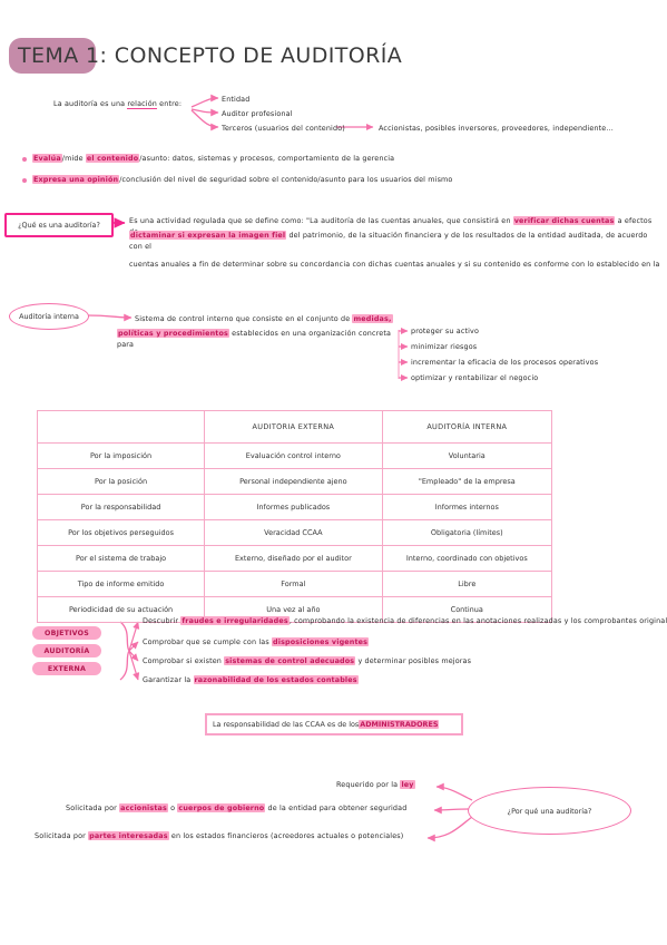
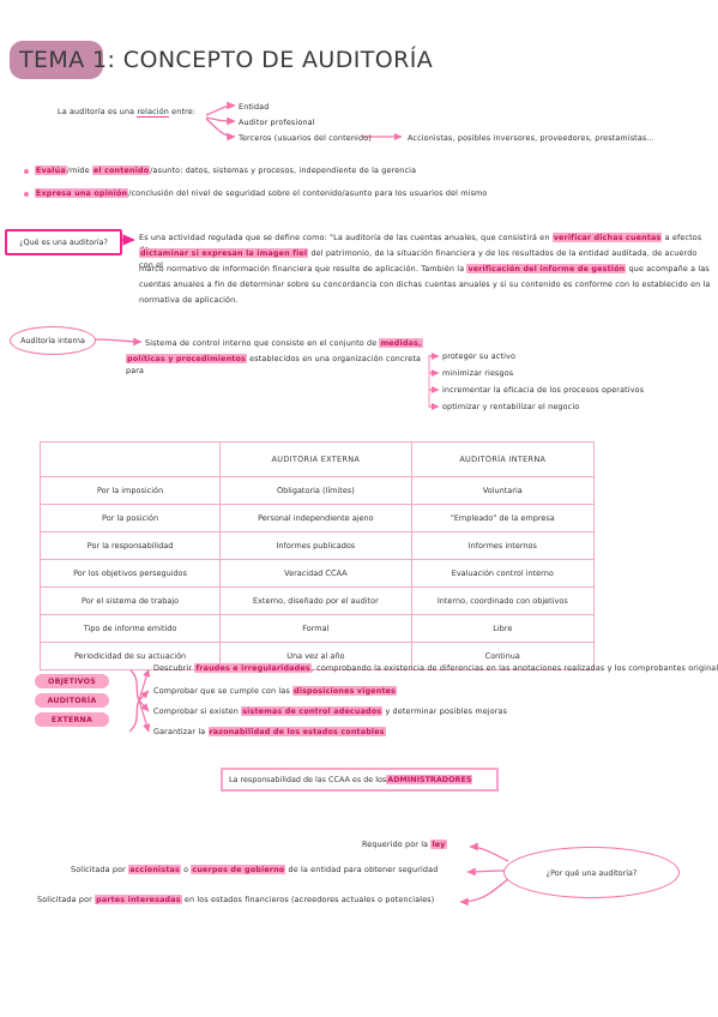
  TEMA 1: CONCEPTO DE AUDITORÍA
  La auditoría es una relación entre:
  Entidad
  Auditor profesional
  Terceros (usuarios del contenido)
- Accionistas, posibles inversores, proveedores, independiente...
+ Accionistas, posibles inversores, proveedores, prestamistas...
- Evalúa /mide el contenido /asunto: datos, sistemas y procesos, comportamiento de la gerencia
+ Evalúa /mide el contenido /asunto: datos, sistemas y procesos, independiente de la gerencia
  Expresa una opinión /conclusión del nivel de seguridad sobre el contenido/asunto para los usuarios del mismo
  ¿Qué es una auditoría?
  Es una actividad regulada que se define como: "La auditoría de las cuentas anuales, que consistirá en verificar dichas cuentas a efectos
  dictaminar si expresan la imagen fiel del patrimonio, de la situación financiera y de los resultados de la entidad auditada, de acuerdo con el
+ marco normativo de información financiera que resulte de aplicación. También la verificación del informe de gestión que acompañe a las
  cuentas anuales a fin de determinar sobre su concordancia con dichas cuentas anuales y si su contenido es conforme con lo establecido en la
+ normativa de aplicación.
  Auditoría interna
  Sistema de control interno que consiste en el conjunto de medidas,
  políticas y procedimientos establecidos en una organización concreta para
  proteger su activo
  minimizar riesgos
  incrementar la eficacia de los procesos operativos
  optimizar y rentabilizar el negocio
  	AUDITORIA EXTERNA	AUDITORÍA INTERNA
- Por la imposición	Evaluación control interno	Voluntaria
+ Por la imposición	Obligatoria (límites)	Voluntaria
  Por la posición	Personal independiente ajeno	"Empleado" de la empresa
  Por la responsabilidad	Informes publicados	Informes internos
- Por los objetivos perseguidos	Veracidad CCAA	Obligatoria (límites)
+ Por los objetivos perseguidos	Veracidad CCAA	Evaluación control interno
  Por el sistema de trabajo	Externo, diseñado por el auditor	Interno, coordinado con objetivos
  Tipo de informe emitido	Formal	Libre
  Periodicidad de su actuación	Una vez al año	Continua
  Descubrir fraudes e irregularidades , comprobando la existencia de diferencias en las anotaciones realizadas y los comprobantes original
  Comprobar que se cumple con las disposiciones vigentes
  Comprobar si existen sistemas de control adecuados y determinar posibles mejoras
  Garantizar la razonabilidad de los estados contables
  La responsabilidad de las CCAA es de los
  ADMINISTRADORES
  ¿Por qué una auditoría?
  Requerido por la ley
  Solicitada por accionistas o cuerpos de gobierno de la entidad para obtener seguridad
  Solicitada por partes interesadas en los estados financieros (acreedores actuales o potenciales)
